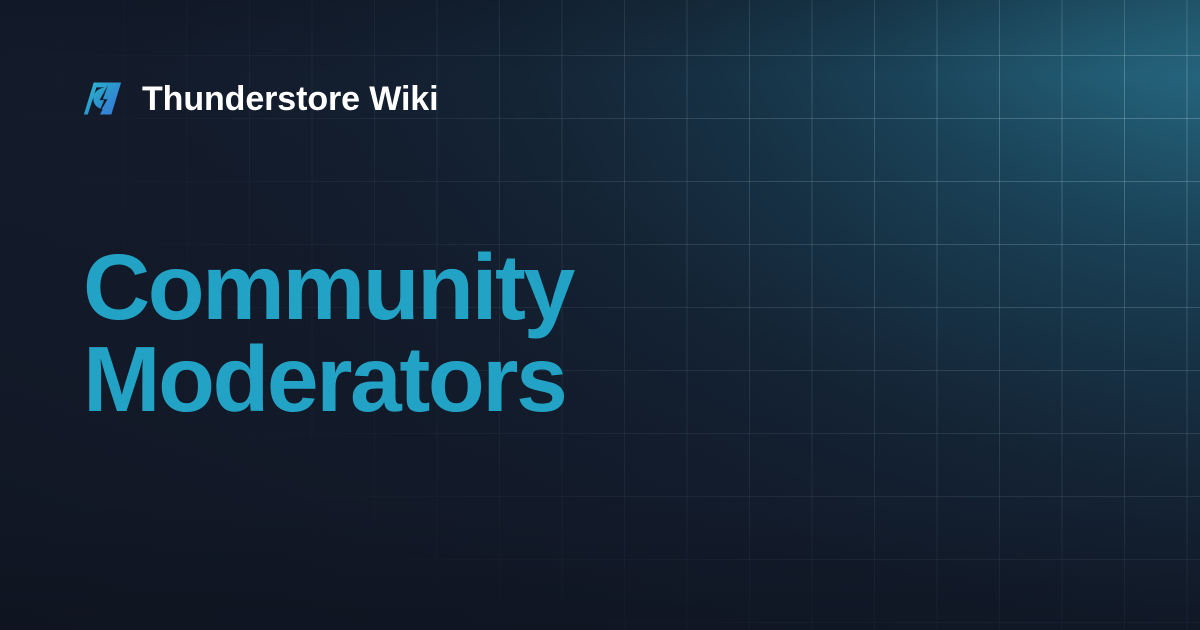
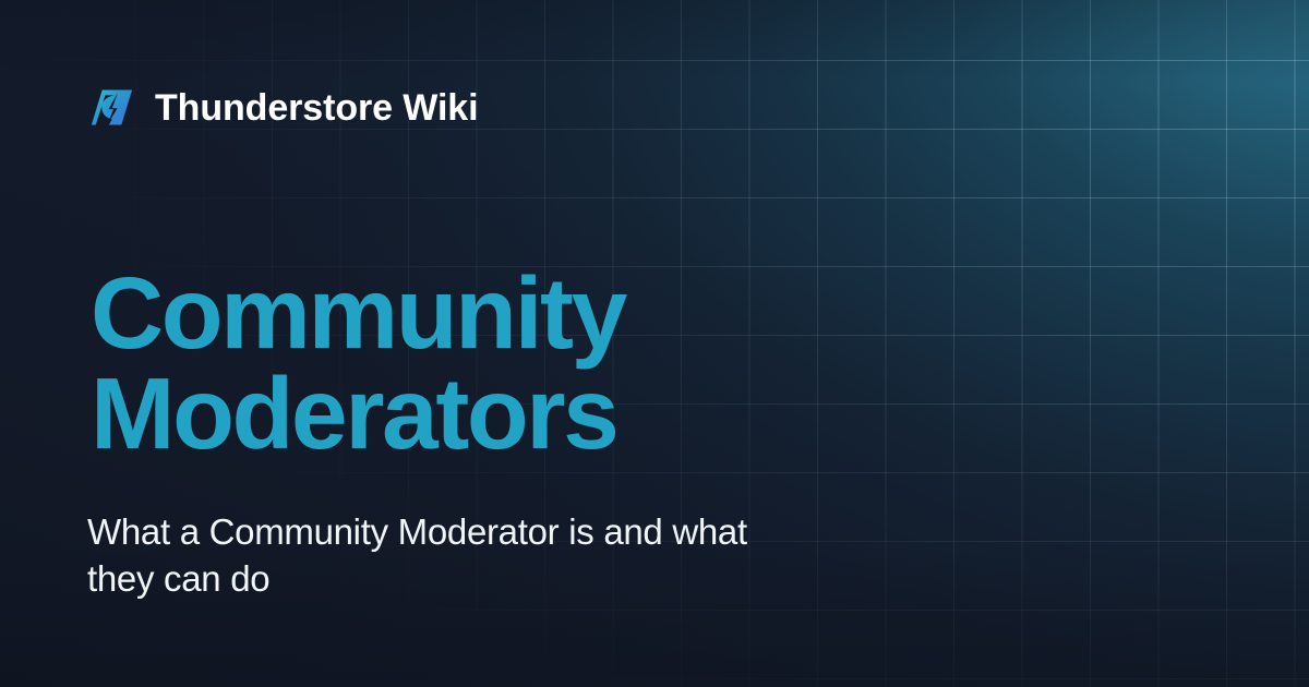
  Thunderstore Wiki
  Community
  Moderators
+ What a Community Moderator is and what
+ they can do
